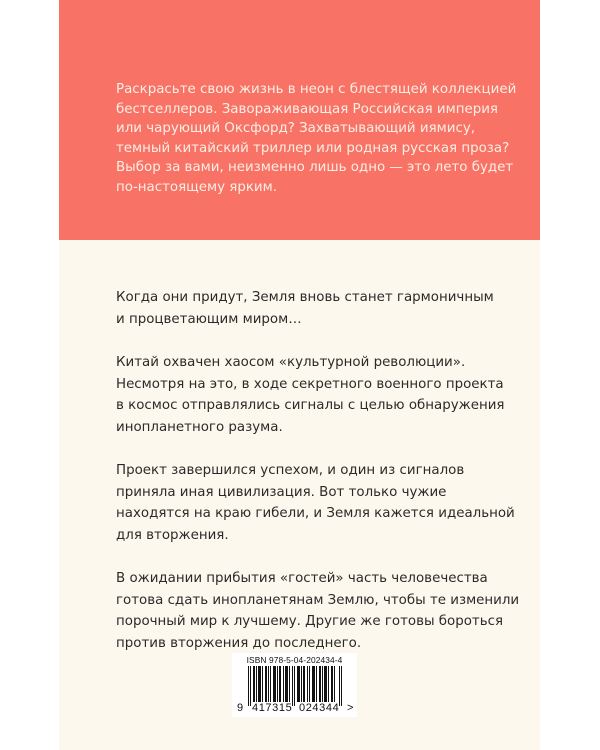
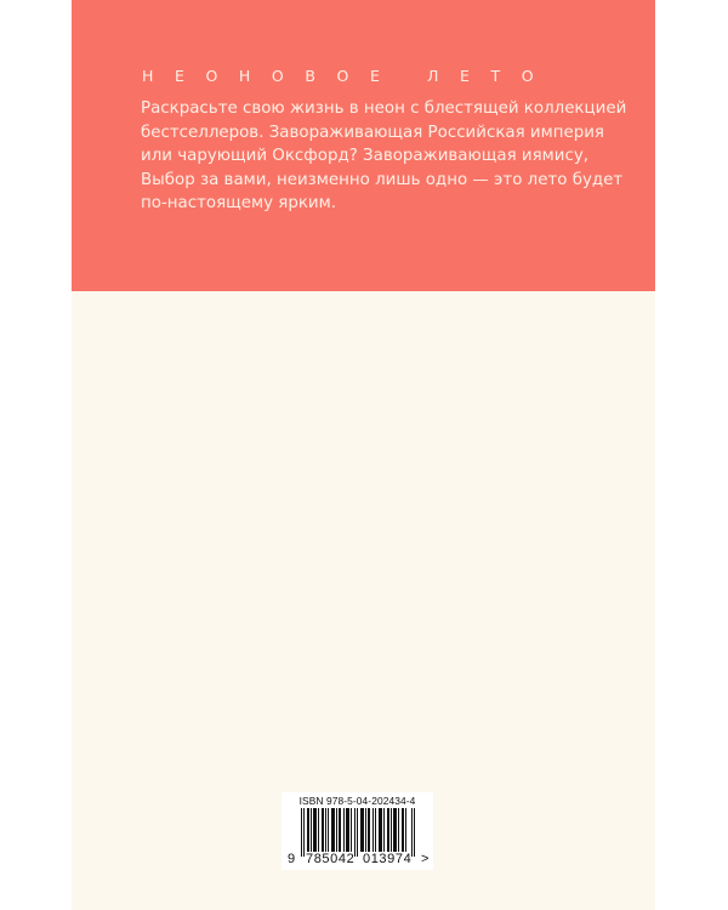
+ НЕОНОВОЕ ЛЕТО
  Раскрасьте свою жизнь в неон с блестящей коллекцией
  бестселлеров. Завораживающая Российская империя
- или чарующий Оксфорд? Захватывающий иямису,
+ или чарующий Оксфорд? Завораживающая иямису,
- темный китайский триллер или родная русская проза?
  Выбор за вами, неизменно лишь одно — это лето будет
  по-настоящему ярким.
- Когда они придут, Земля вновь станет гармоничным
- и процветающим миром…
- Китай охвачен хаосом «культурной революции».
- Несмотря на это, в ходе секретного военного проекта
- в космос отправлялись сигналы с целью обнаружения
- инопланетного разума.
- Проект завершился успехом, и один из сигналов
- приняла иная цивилизация. Вот только чужие
- находятся на краю гибели, и Земля кажется идеальной
- для вторжения.
- В ожидании прибытия «гостей» часть человечества
- готова сдать инопланетянам Землю, чтобы те изменили
- порочный мир к лучшему. Другие же готовы бороться
- против вторжения до последнего.
  ISBN 978-5-04-202434-4
  9
- 417315
+ 785042
- 024344
+ 013974
  >
